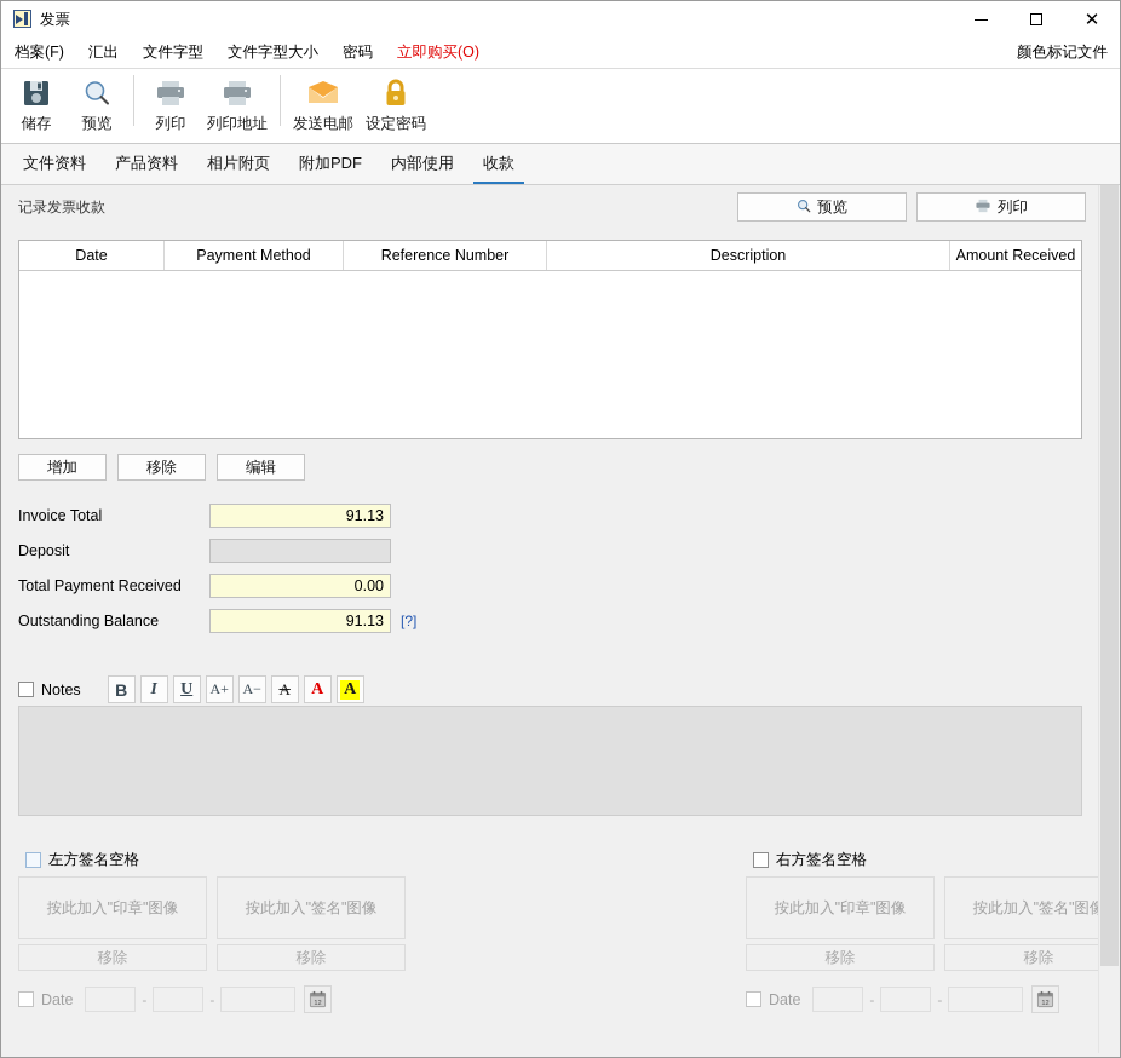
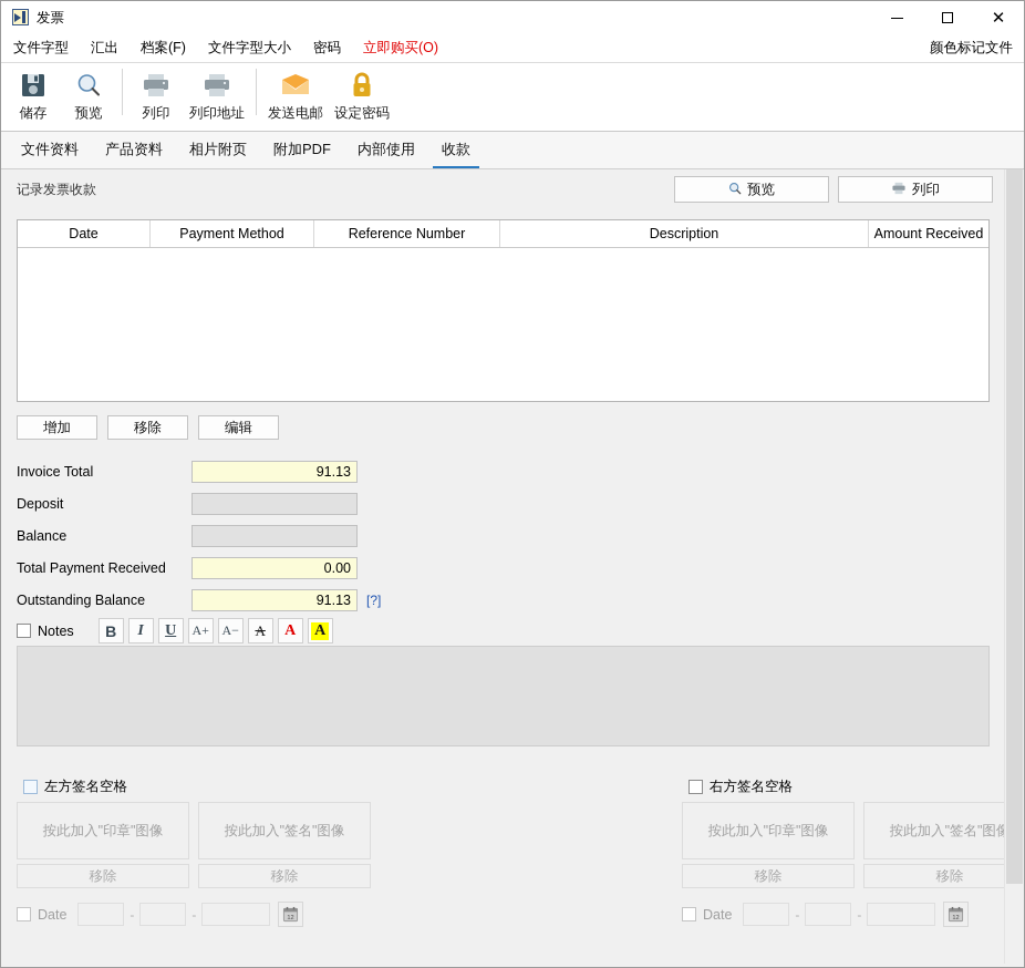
  发票
  ✕
- 档案(F)
+ 文件字型
  汇出
- 文件字型
+ 档案(F)
  文件字型大小
  密码
  立即购买(O)
  颜色标记文件
  储存
  预览
  列印
  列印地址
  发送电邮
  设定密码
  文件资料
  产品资料
  相片附页
  附加PDF
  内部使用
  收款
  记录发票收款
  预览
  列印
  Date
  Payment Method
  Reference Number
  Description
  Amount Received
  增加
  移除
  编辑
  Invoice Total
  91.13
  Deposit
+ Balance
  Total Payment Received
  0.00
  Outstanding Balance
  91.13
  [?]
  Notes
  B
  I
  U
  A+
  A−
  A
  A
  A
  左方签名空格
  按此加入"印章"图像
  移除
  按此加入"签名"图像
  移除
  Date
  -
  -
  右方签名空格
  按此加入"印章"图像
  移除
  按此加入"签名"图
  移除
  Date
  -
  -
